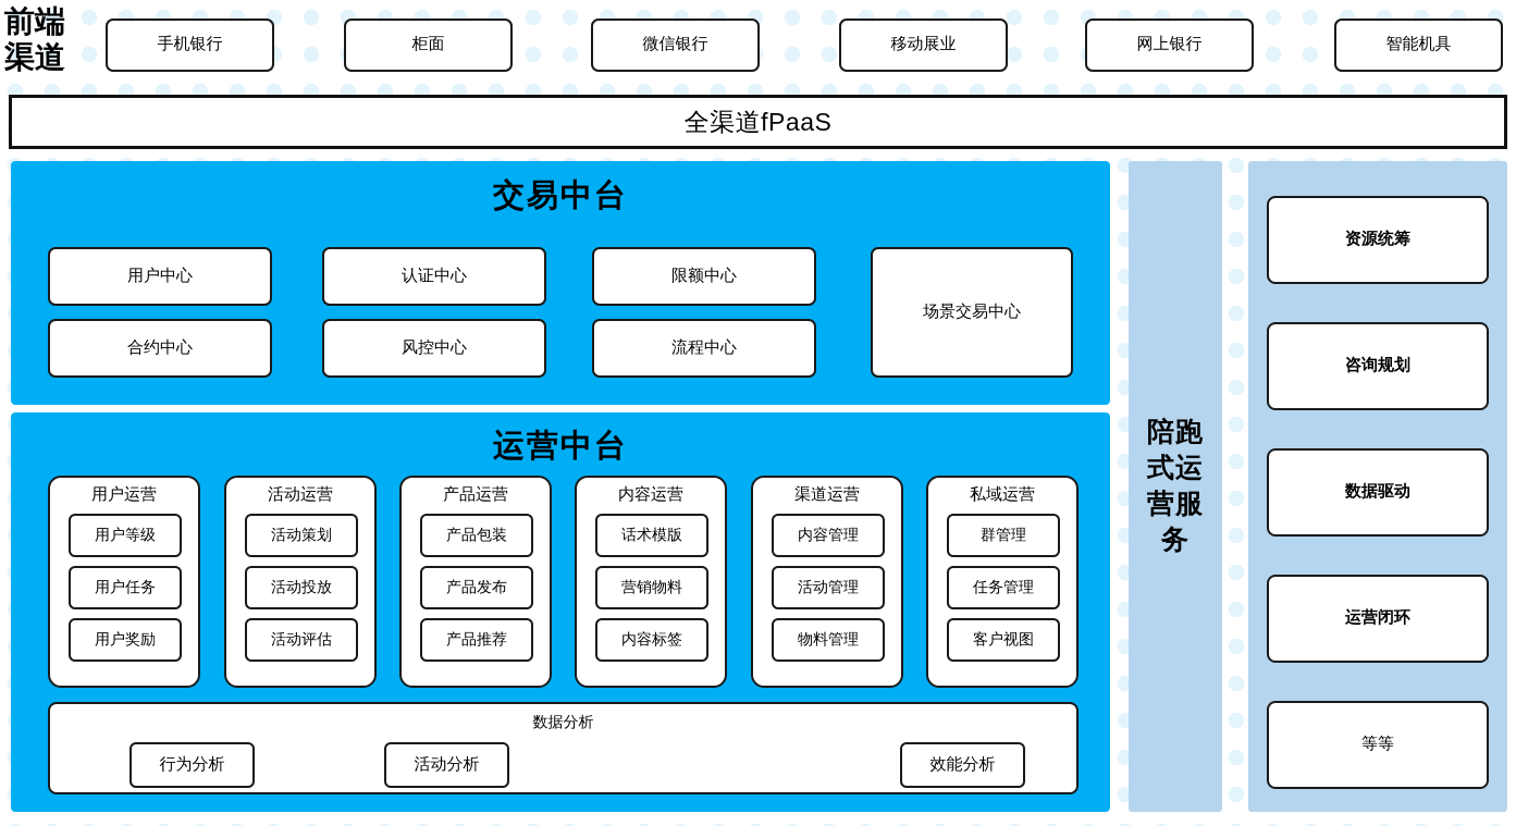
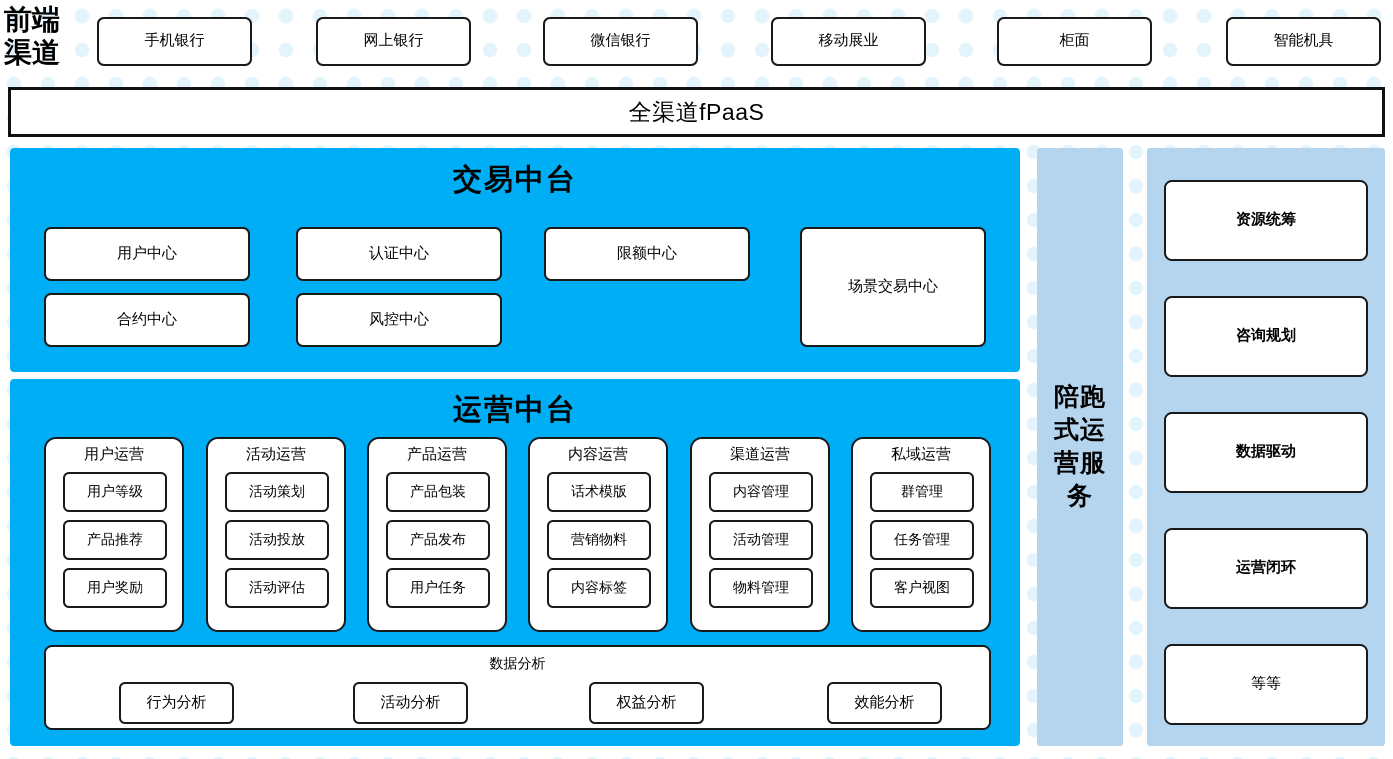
  前端
  渠道
  手机银行
- 柜面
+ 网上银行
  微信银行
  移动展业
- 网上银行
+ 柜面
  智能机具
  全渠道fPaaS
  交易中台
  用户中心
  认证中心
  限额中心
  合约中心
  风控中心
- 流程中心
  场景交易中心
  运营中台
  用户运营
  用户等级
- 用户任务
+ 产品推荐
  用户奖励
  活动运营
  活动策划
  活动投放
  活动评估
  产品运营
  产品包装
  产品发布
- 产品推荐
+ 用户任务
  内容运营
  话术模版
  营销物料
  内容标签
  渠道运营
  内容管理
  活动管理
  物料管理
  私域运营
  群管理
  任务管理
  客户视图
  数据分析
  行为分析
  活动分析
+ 权益分析
  效能分析
  陪跑式运营服务
  资源统筹
  咨询规划
  数据驱动
  运营闭环
  等等
